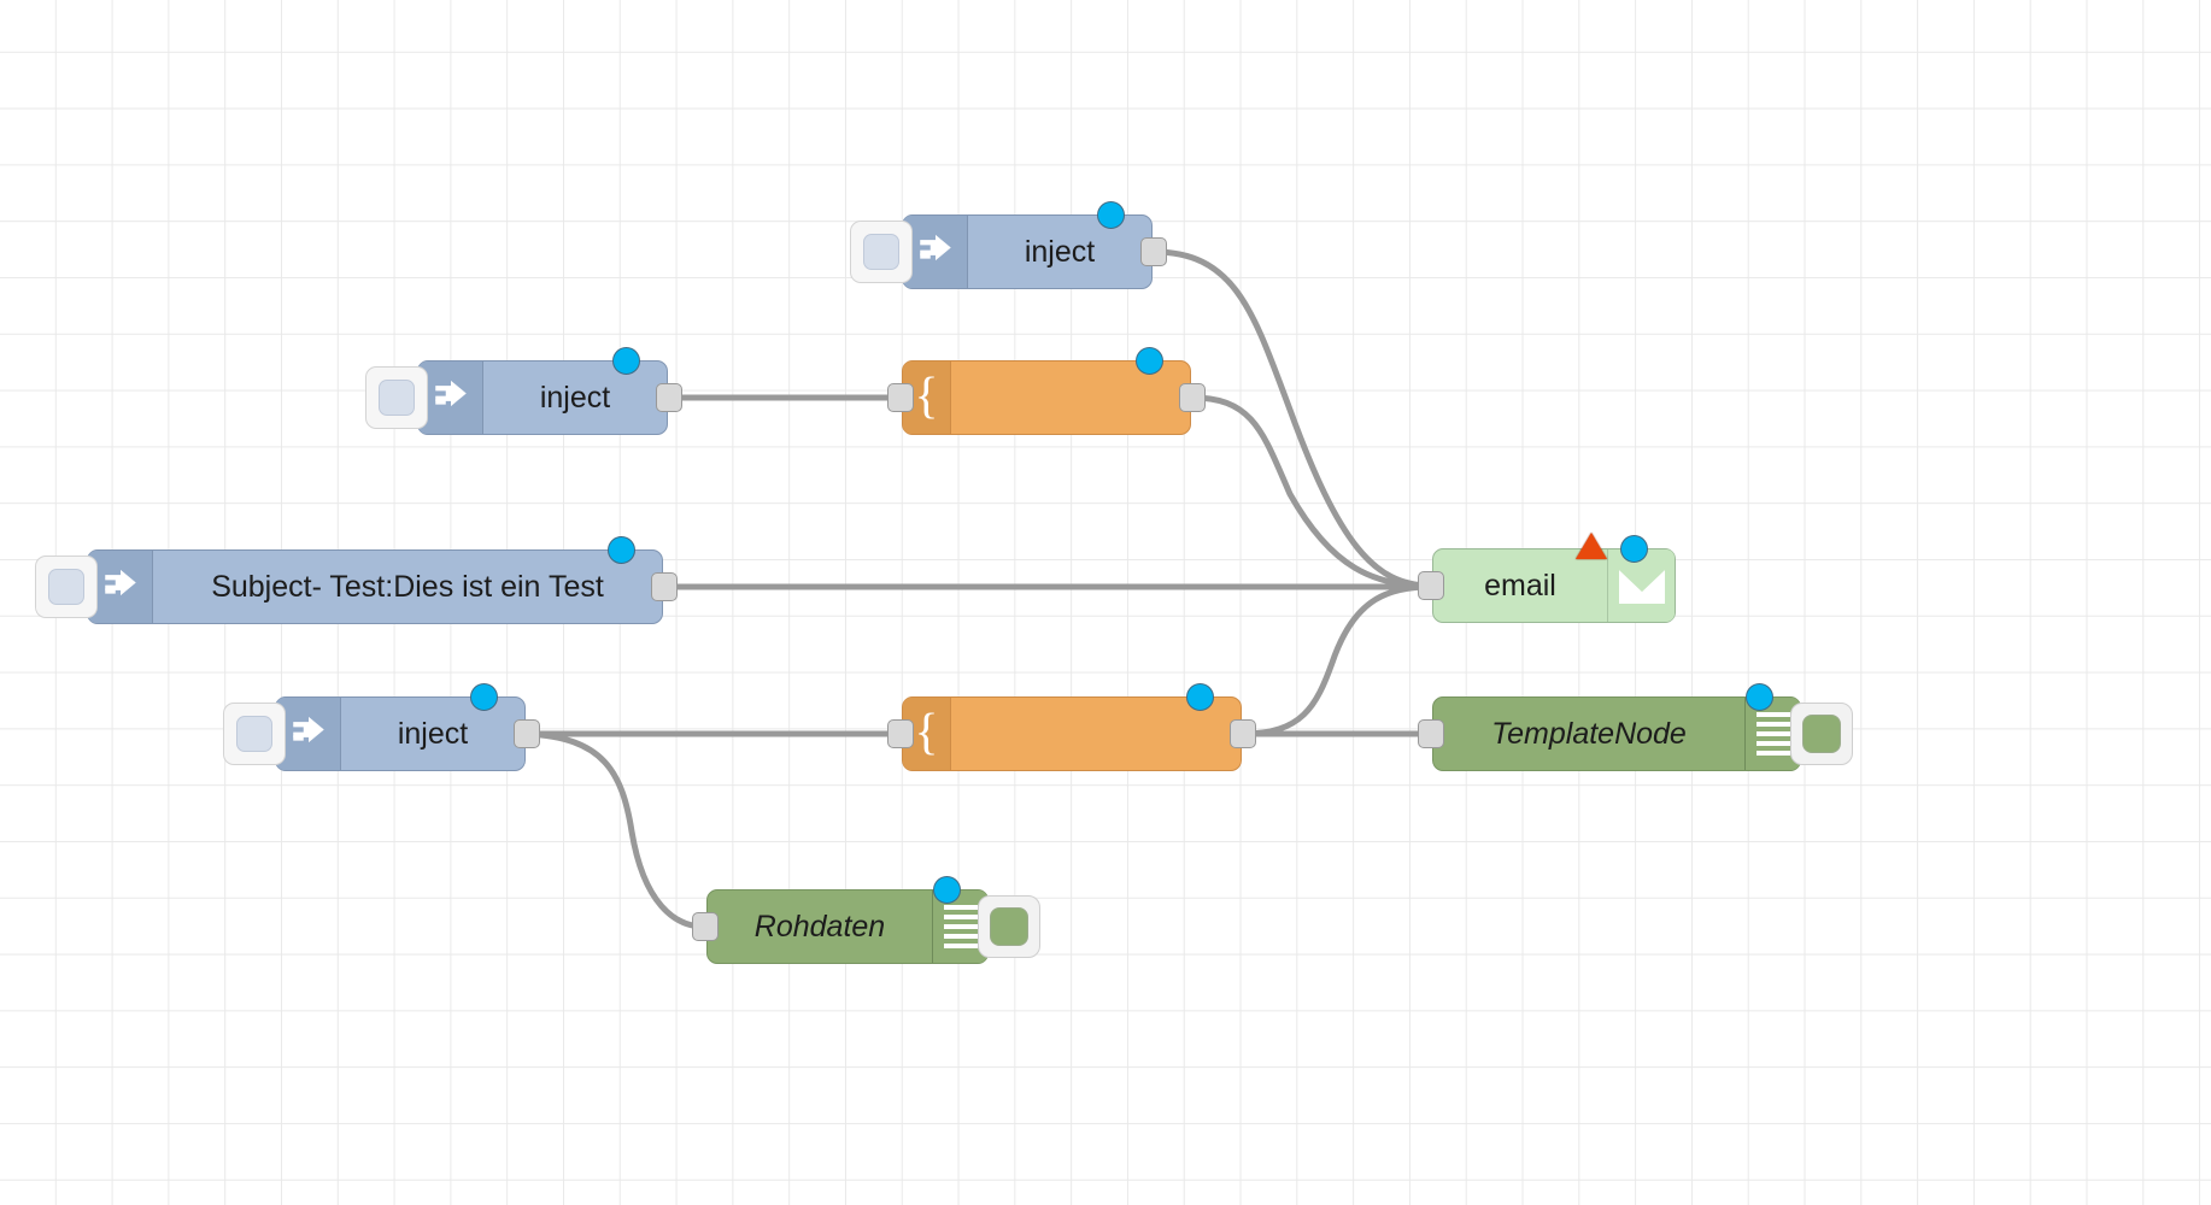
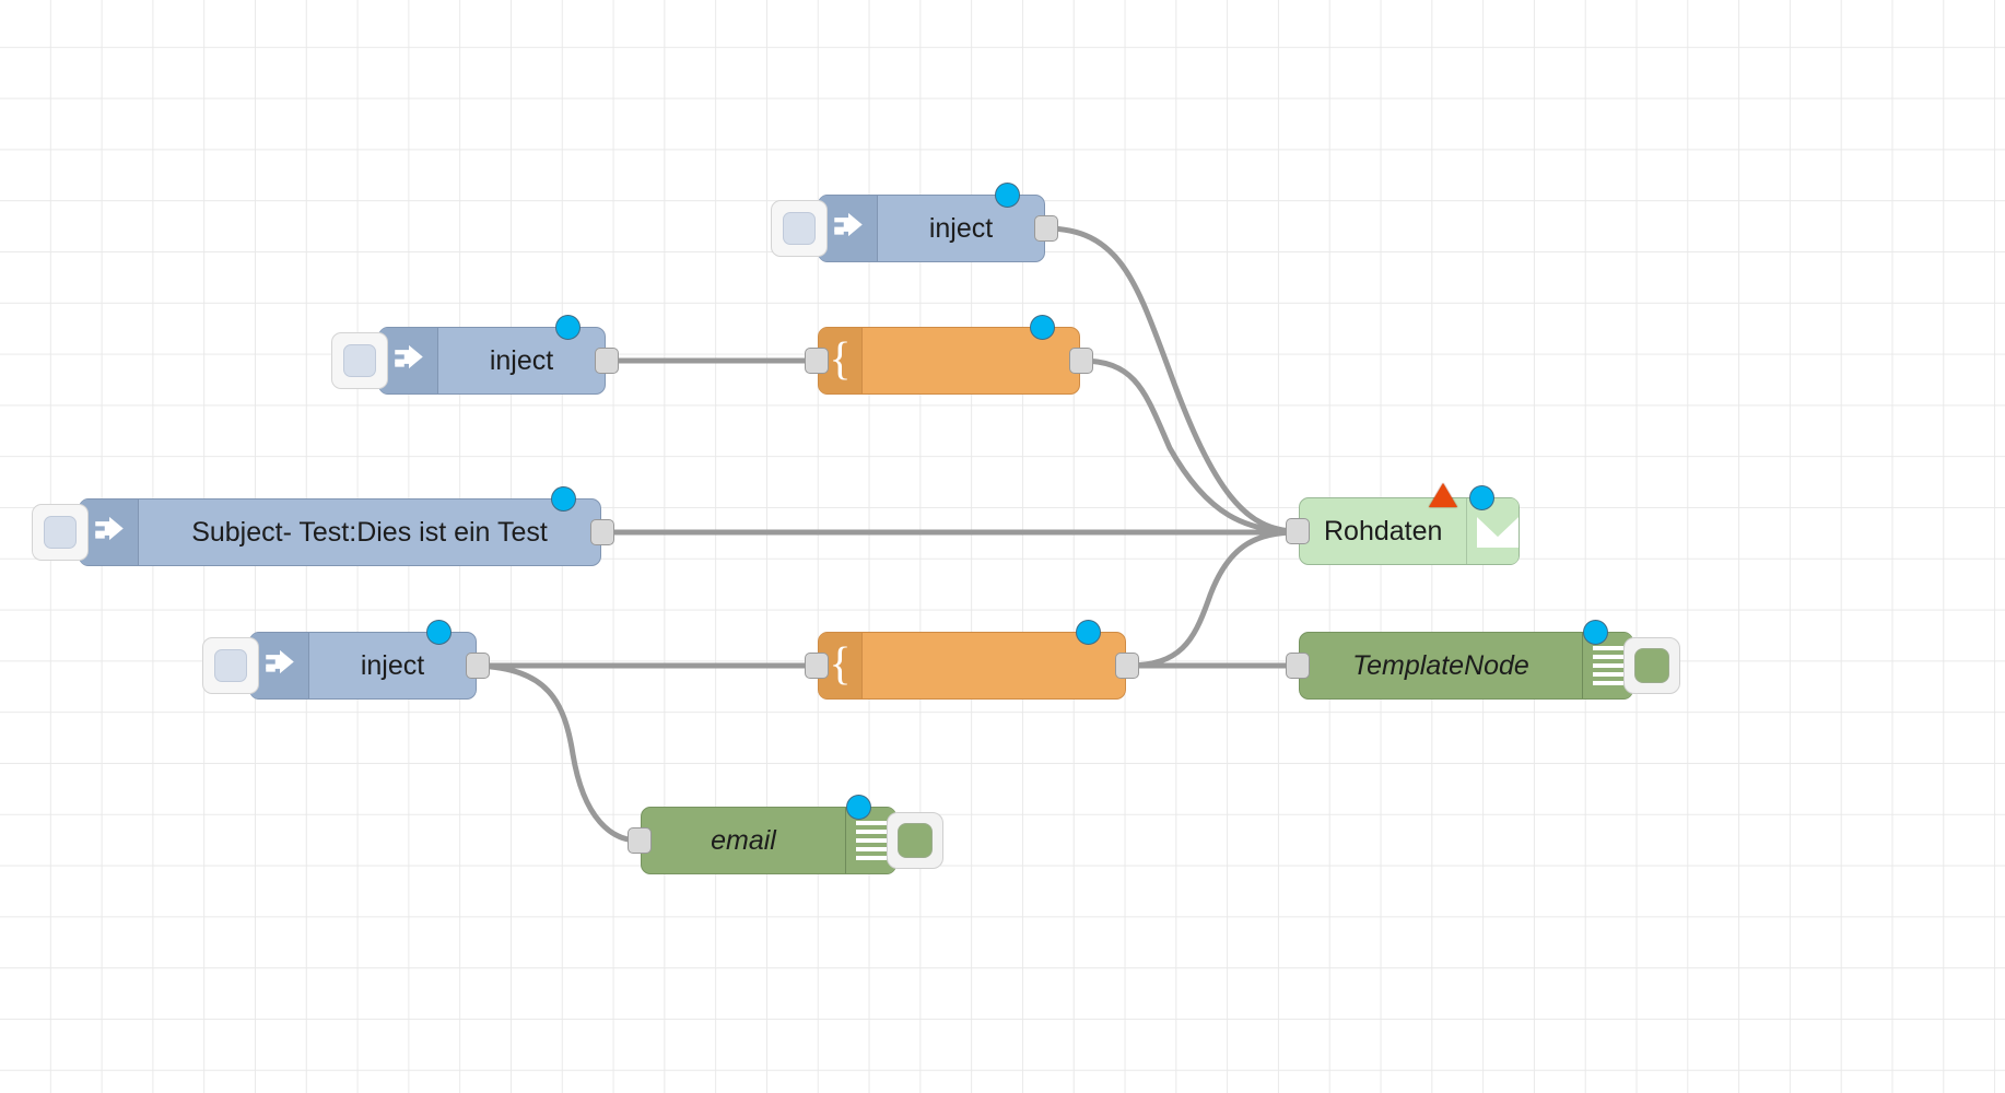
  inject
  inject
  Subject- Test:Dies ist ein Test
  inject
  {
  {
- email
+ Rohdaten
  TemplateNode
- Rohdaten
+ email
